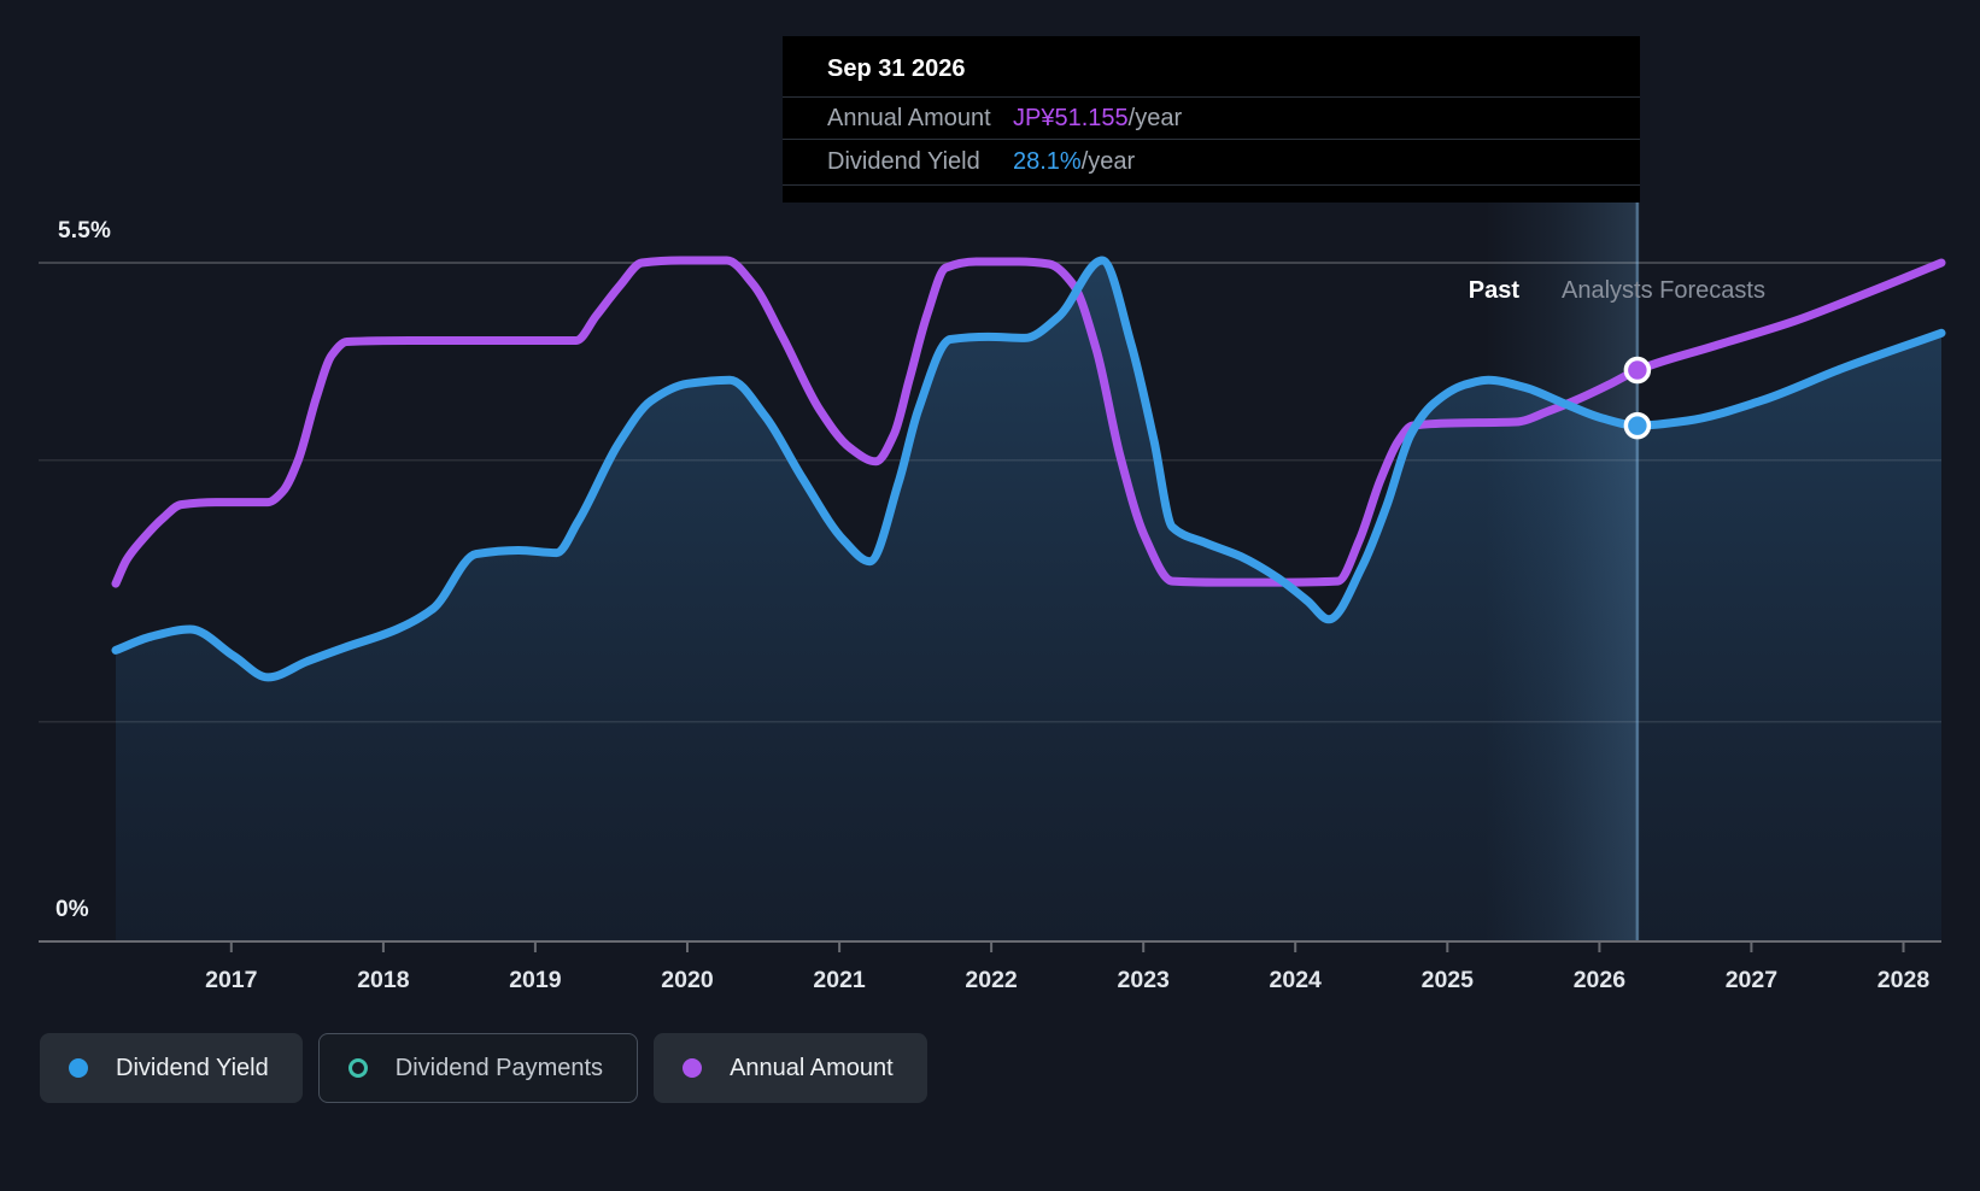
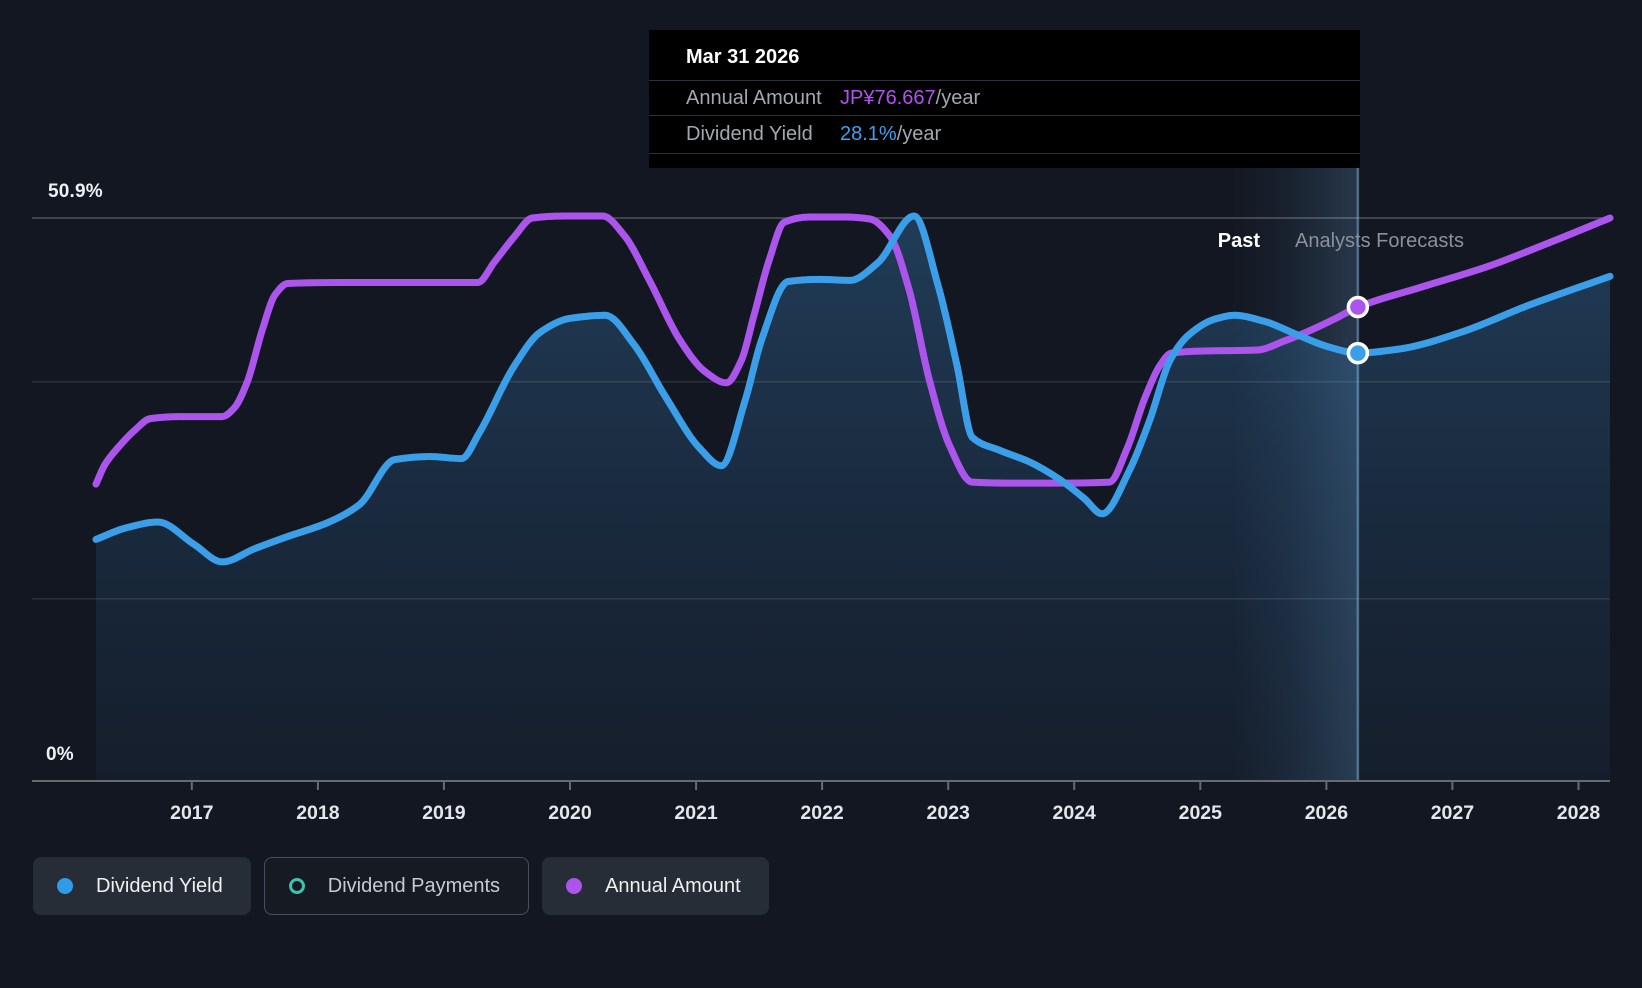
  2017
  2018
  2019
  2020
  2021
  2022
  2023
  2024
  2025
  2026
  2027
  2028
- 5.5%
+ 50.9%
  0%
  Past
  Analysts Forecasts
- Sep 31 2026
+ Mar 31 2026
  Annual Amount
- JP¥51.155
+ JP¥76.667
  /year
  Dividend Yield
  28.1%
  /year
  Dividend Yield
  Dividend Payments
  Annual Amount
